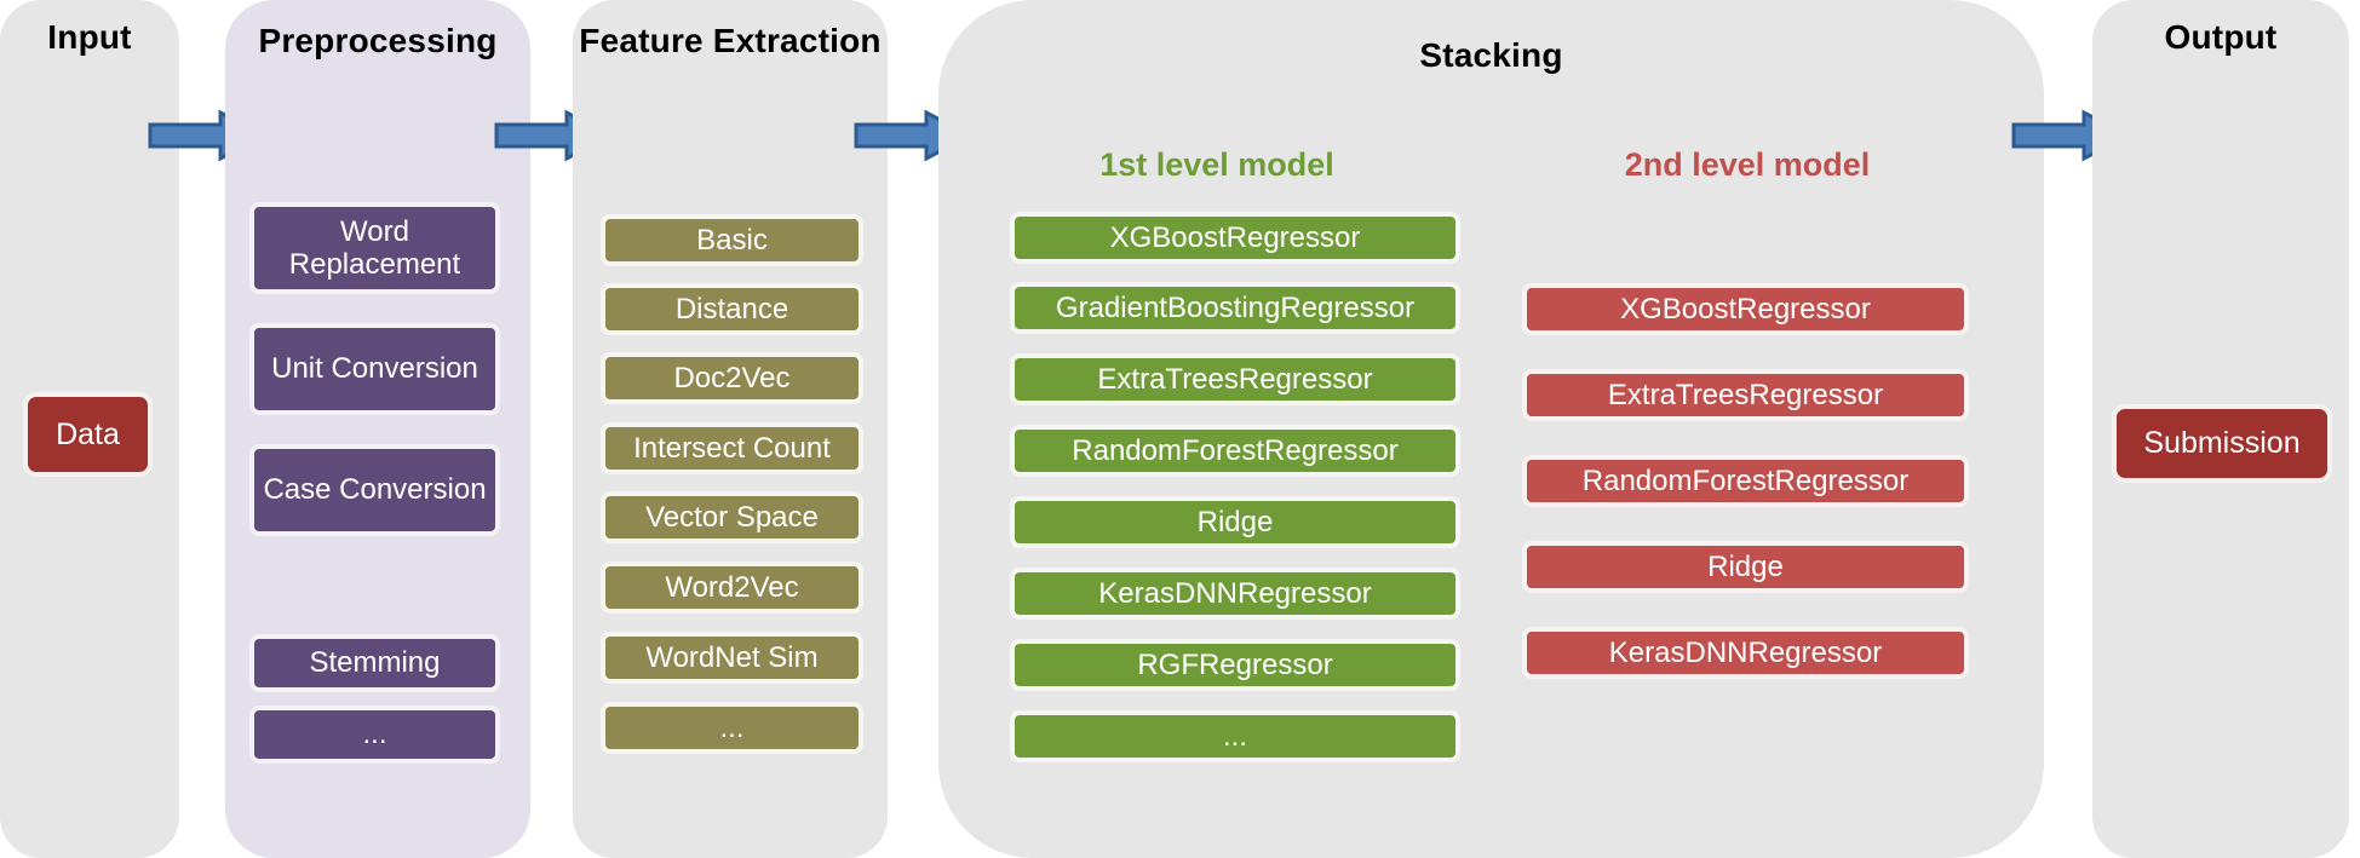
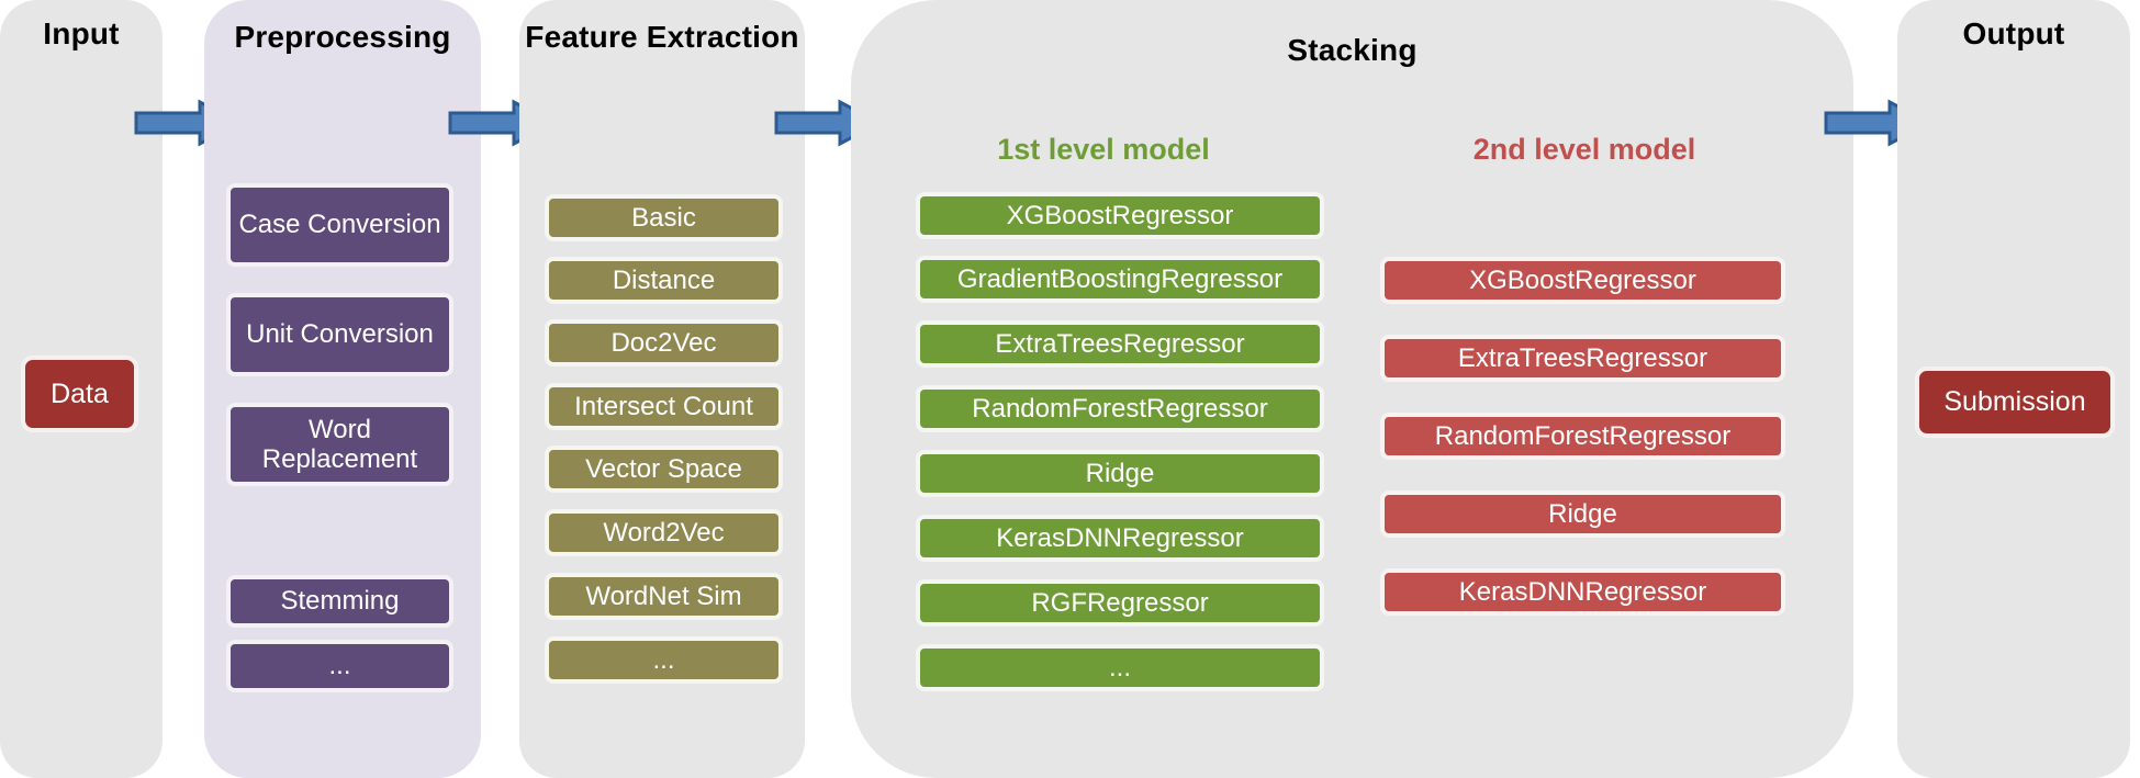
  Input
  Data
  Preprocessing
- Word Replacement
+ Case Conversion
  Unit Conversion
- Case Conversion
+ Word Replacement
  Stemming
  ...
  Feature Extraction
  Basic
  Distance
  Doc2Vec
  Intersect Count
  Vector Space
  Word2Vec
  WordNet Sim
  ...
  Stacking
  1st level model
  XGBoostRegressor
  GradientBoostingRegressor
  ExtraTreesRegressor
  RandomForestRegressor
  Ridge
  KerasDNNRegressor
  RGFRegressor
  ...
  2nd level model
  XGBoostRegressor
  ExtraTreesRegressor
  RandomForestRegressor
  Ridge
  KerasDNNRegressor
  Output
  Submission
